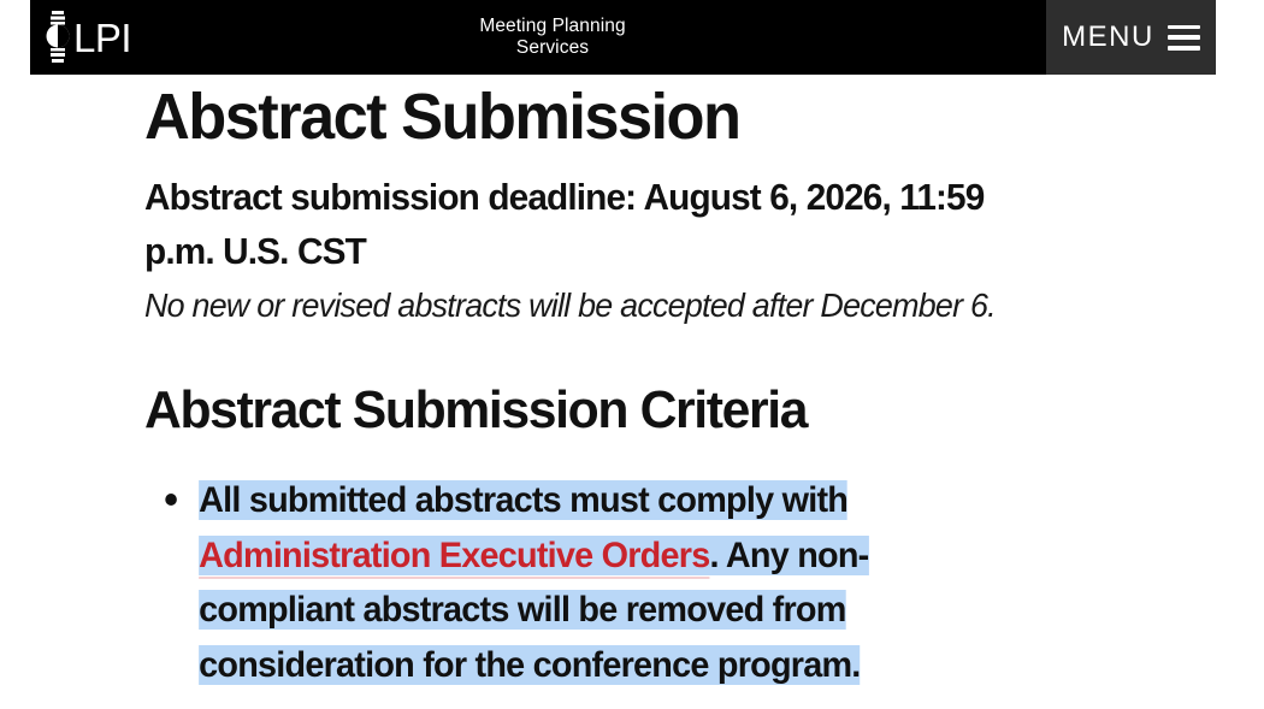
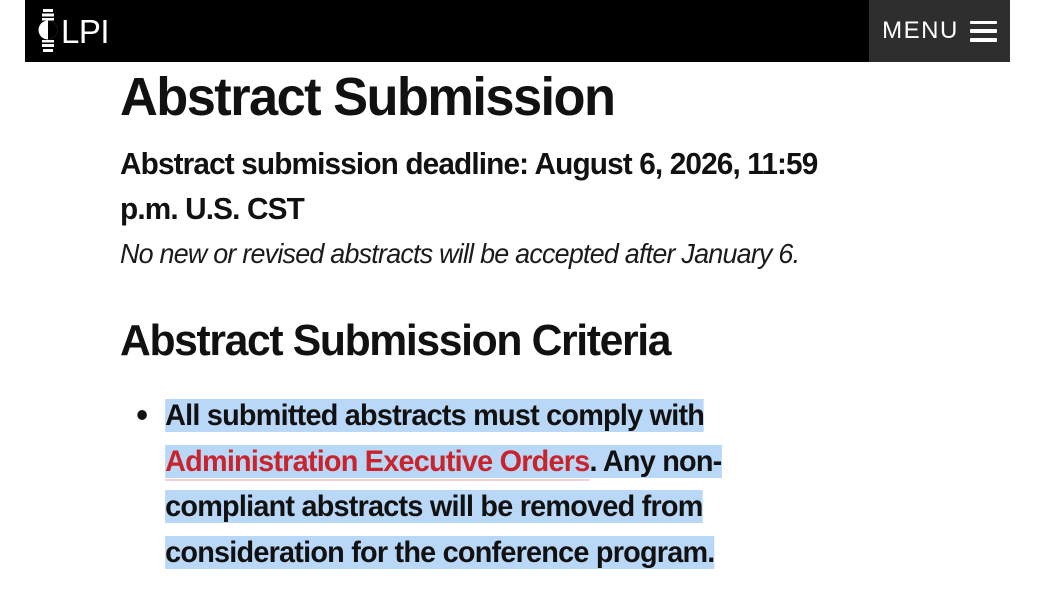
  LPI
- Meeting Planning
- Services
  MENU
  Abstract Submission
  Abstract submission deadline: August 6, 2026, 11:59 p.m. U.S. CST
- No new or revised abstracts will be accepted after December 6.
+ No new or revised abstracts will be accepted after January 6.
  Abstract Submission Criteria
  All submitted abstracts must comply with Administration Executive Orders. Any non-compliant abstracts will be removed from consideration for the conference program.
